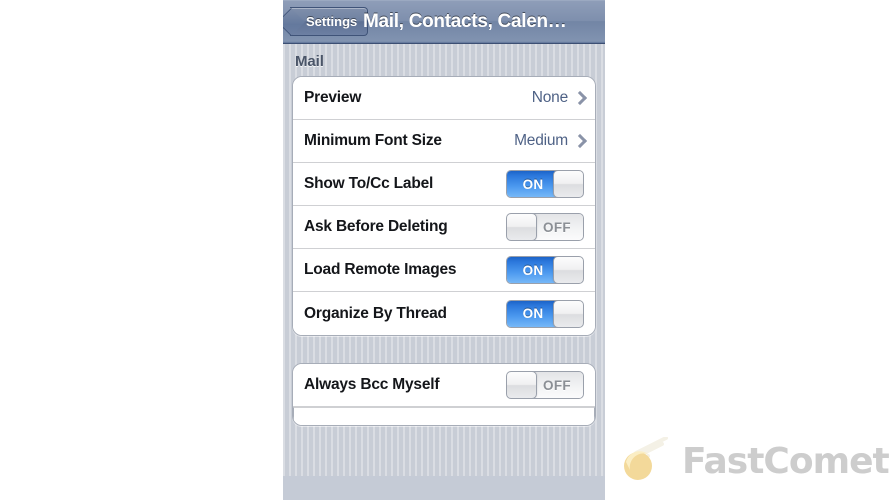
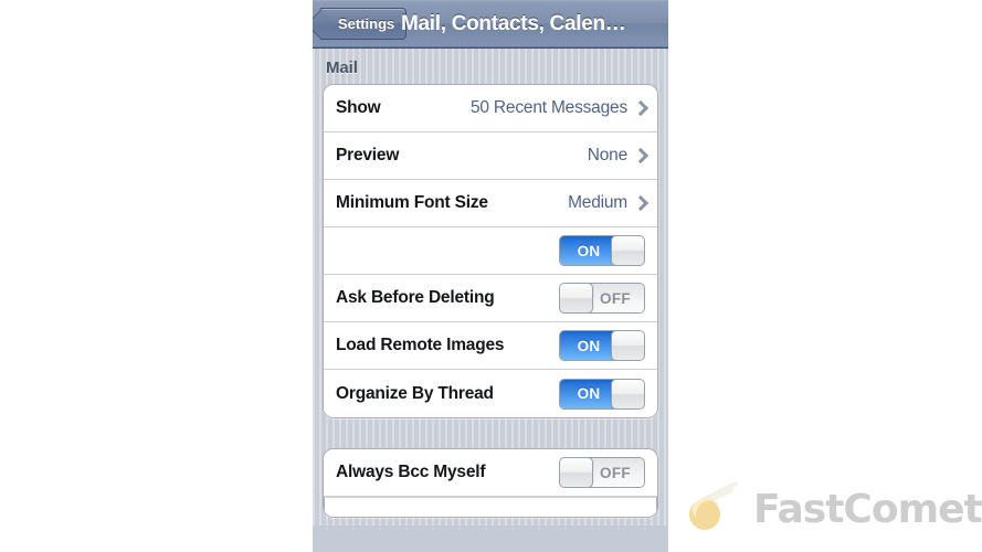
  Settings
  Mail, Contacts, Calen…
  Mail
+ Show
+ 50 Recent Messages
  Preview
  None
  Minimum Font Size
  Medium
- Show To/Cc Label
  ON
  Ask Before Deleting
  OFF
  Load Remote Images
  ON
  Organize By Thread
  ON
  Always Bcc Myself
  OFF
  FastComet
